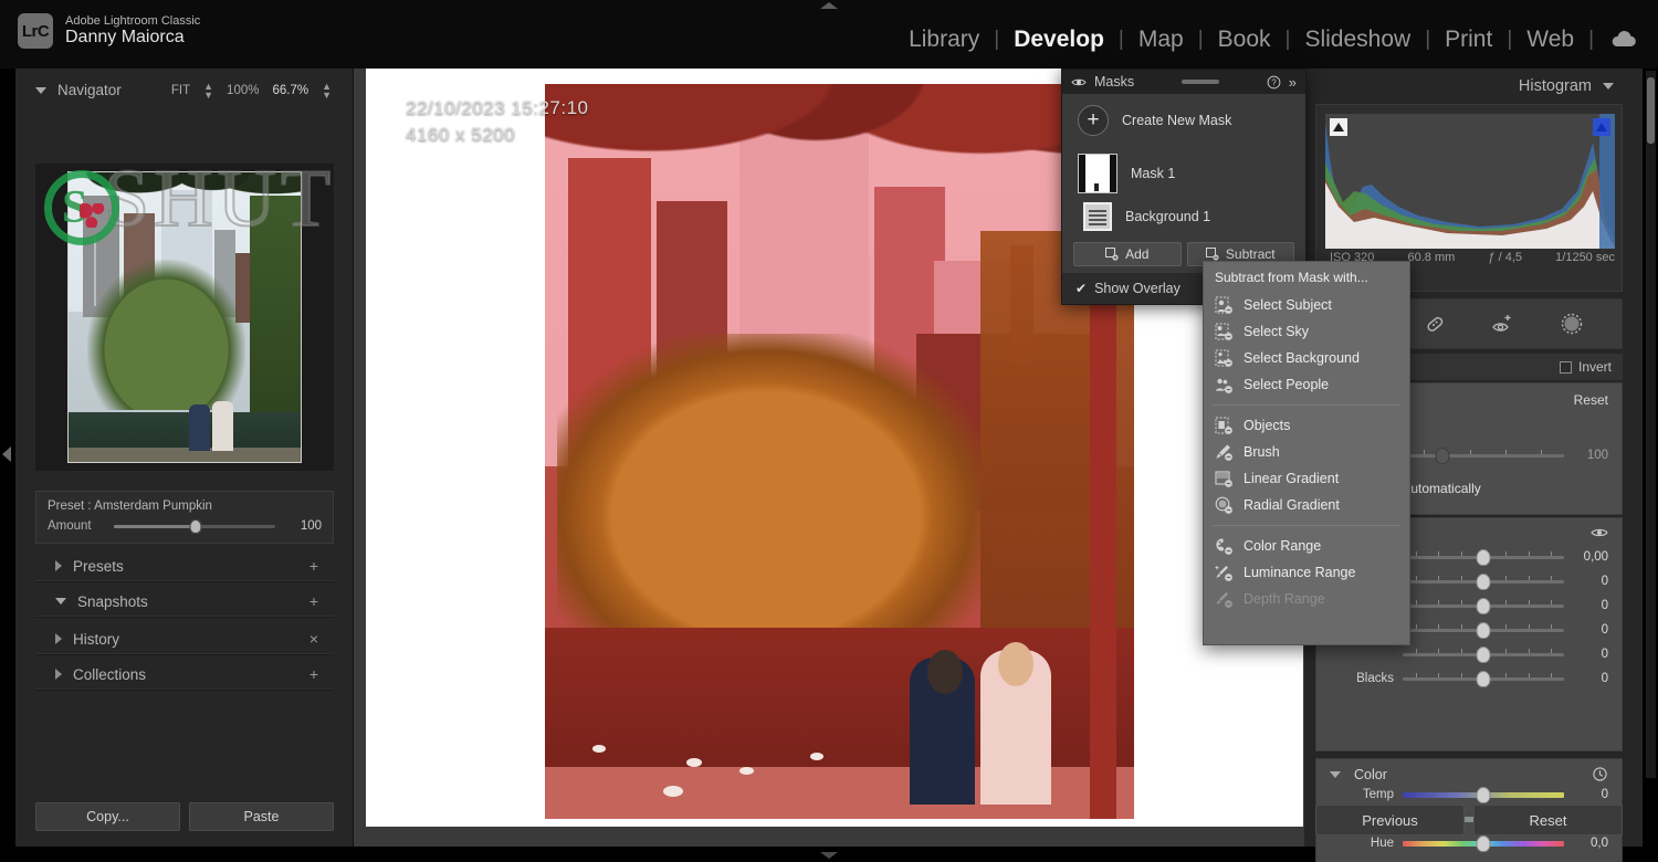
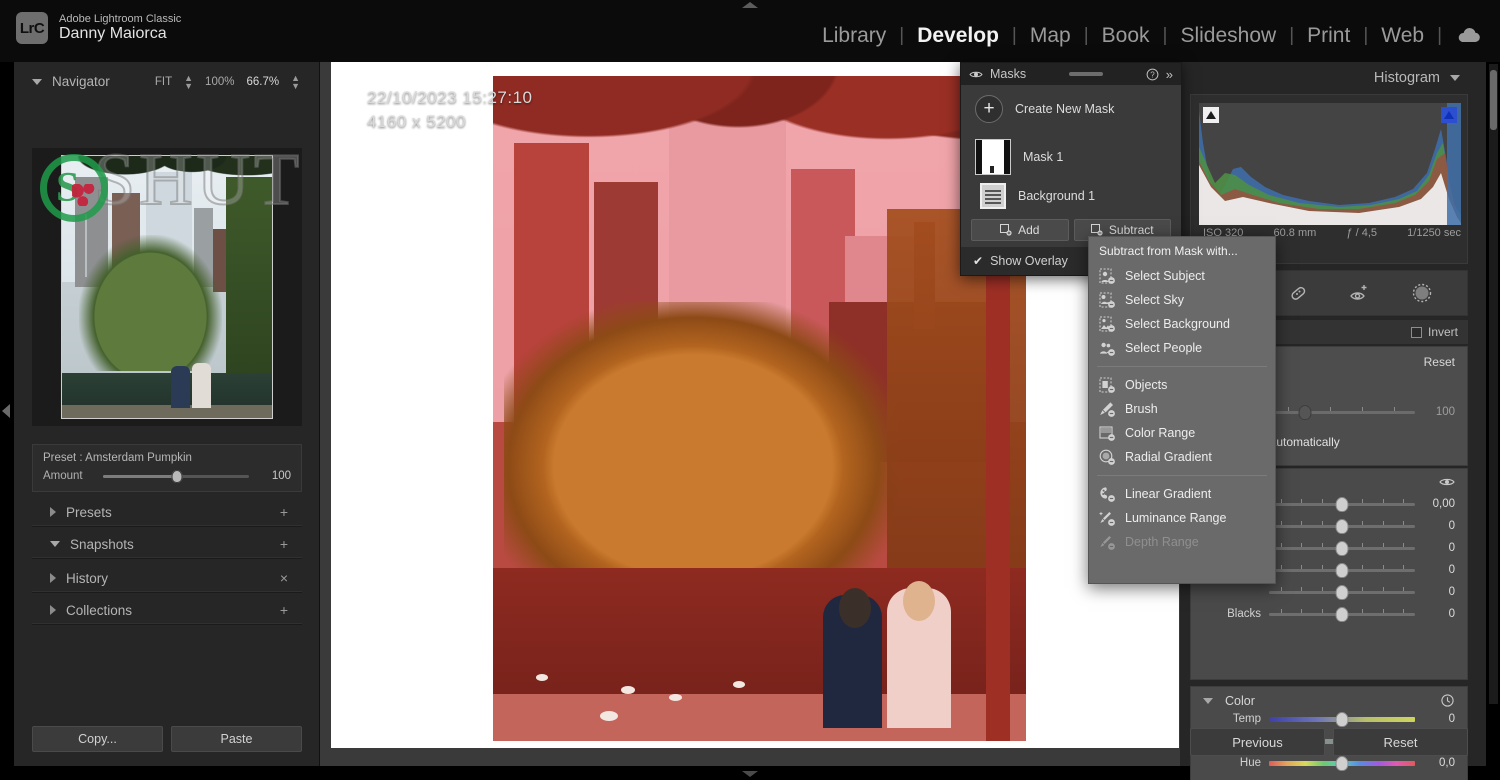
  LrC
  Adobe Lightroom Classic
  Danny Maiorca
  Library
  |
  Develop
  |
  Map
  |
  Book
  |
  Slideshow
  |
  Print
  |
  Web
  |
  Navigator
  FIT
  ▲
  ▼
  100%
  66.7%
  ▲
  ▼
  SHUT
  S
  Preset : Amsterdam Pumpkin
  Amount
  100
  Presets
  +
  Snapshots
  +
  History
  ×
  Collections
  +
  Copy...
  Paste
  22/10/2023 15:27:10
  4160 x 5200
  Histogram
  ISO 320
  60.8 mm
  ƒ / 4,5
  1/1250 sec
  Invert
  Reset
  100
  0,00
  0
  0
  0
  0
  Blacks
  0
  Color
  Temp
  0
  Hue
  0,0
  Previous
  Reset
  Masks
  ?
  »
  +
  Create New Mask
  Mask 1
  Background 1
  Add
  Subtract
  ✔
  Show Overlay
  Subtract from Mask with...
  Select Subject
  Select Sky
  Select Background
  Select People
  Objects
  Brush
- Linear Gradient
+ Color Range
  Radial Gradient
- Color Range
+ Linear Gradient
  Luminance Range
  Depth Range
